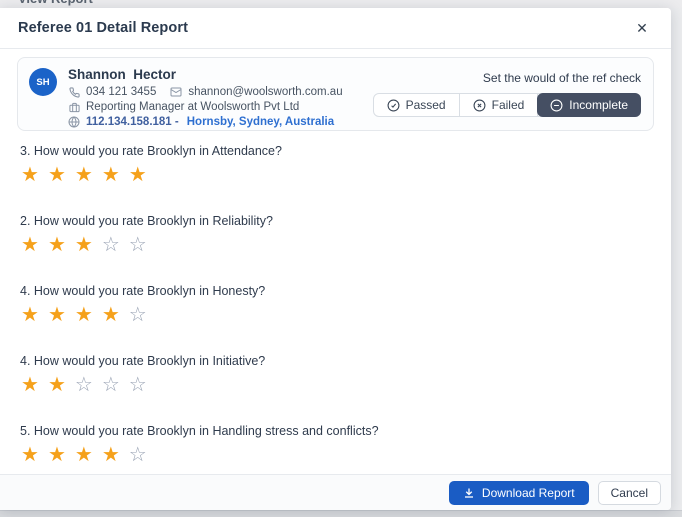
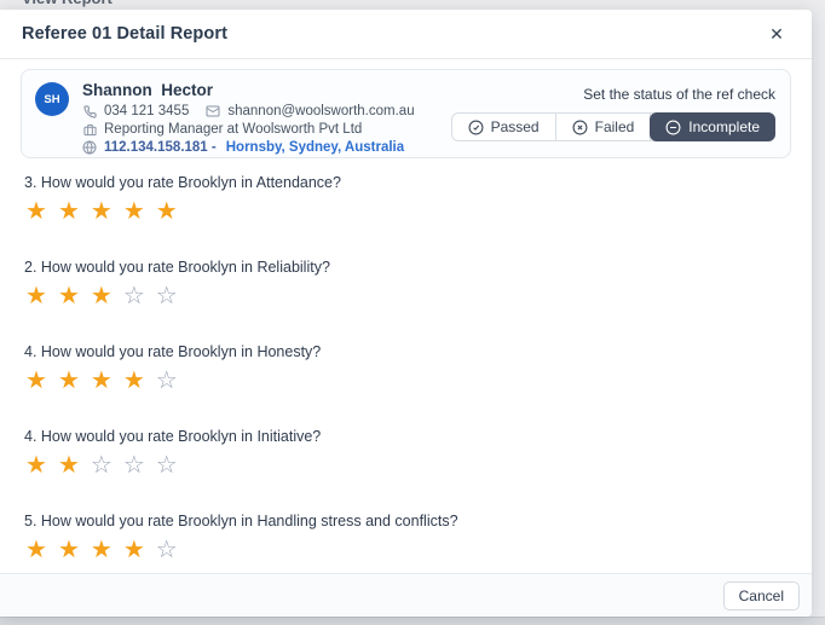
  Referee 01 Detail Report
  ✕
  SH
  Shannon Hector
  034 121 3455
  shannon@woolsworth.com.au
  Reporting Manager at Woolsworth Pvt Ltd
  112.134.158.181 -
  Hornsby, Sydney, Australia
- Set the would of the ref check
+ Set the status of the ref check
  Passed
  Failed
  Incomplete
  3. How would you rate Brooklyn in Attendance?
  ★ ★ ★ ★ ★
  2. How would you rate Brooklyn in Reliability?
  ★ ★ ★ ☆ ☆
  4. How would you rate Brooklyn in Honesty?
  ★ ★ ★ ★ ☆
  4. How would you rate Brooklyn in Initiative?
  ★ ★ ☆ ☆ ☆
  5. How would you rate Brooklyn in Handling stress and conflicts?
  ★ ★ ★ ★ ☆
- Download Report
  Cancel
